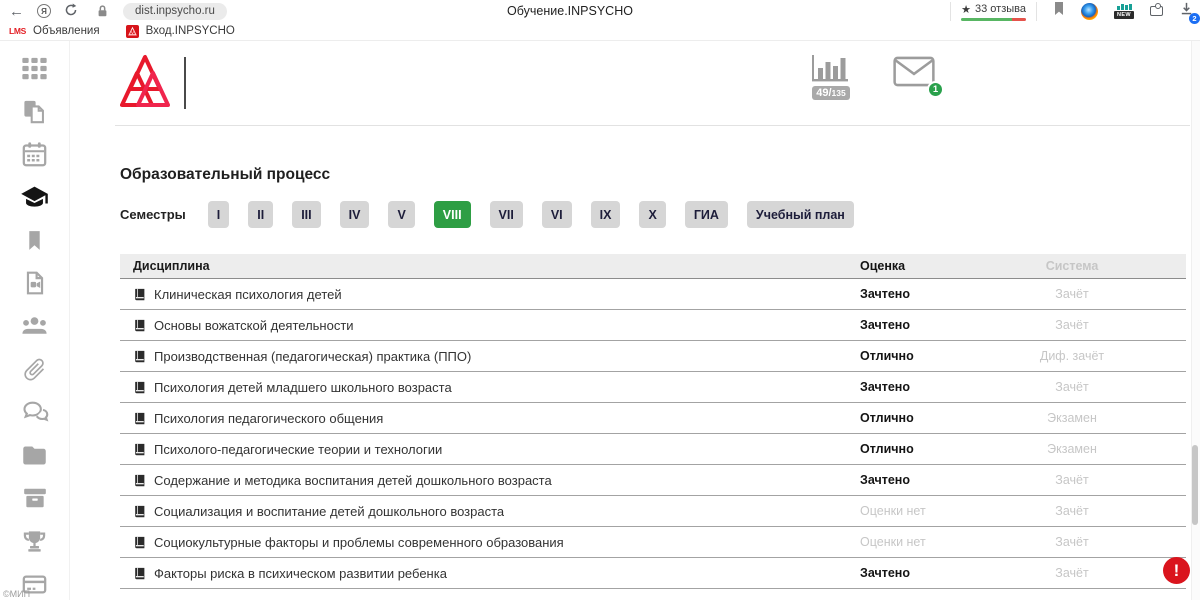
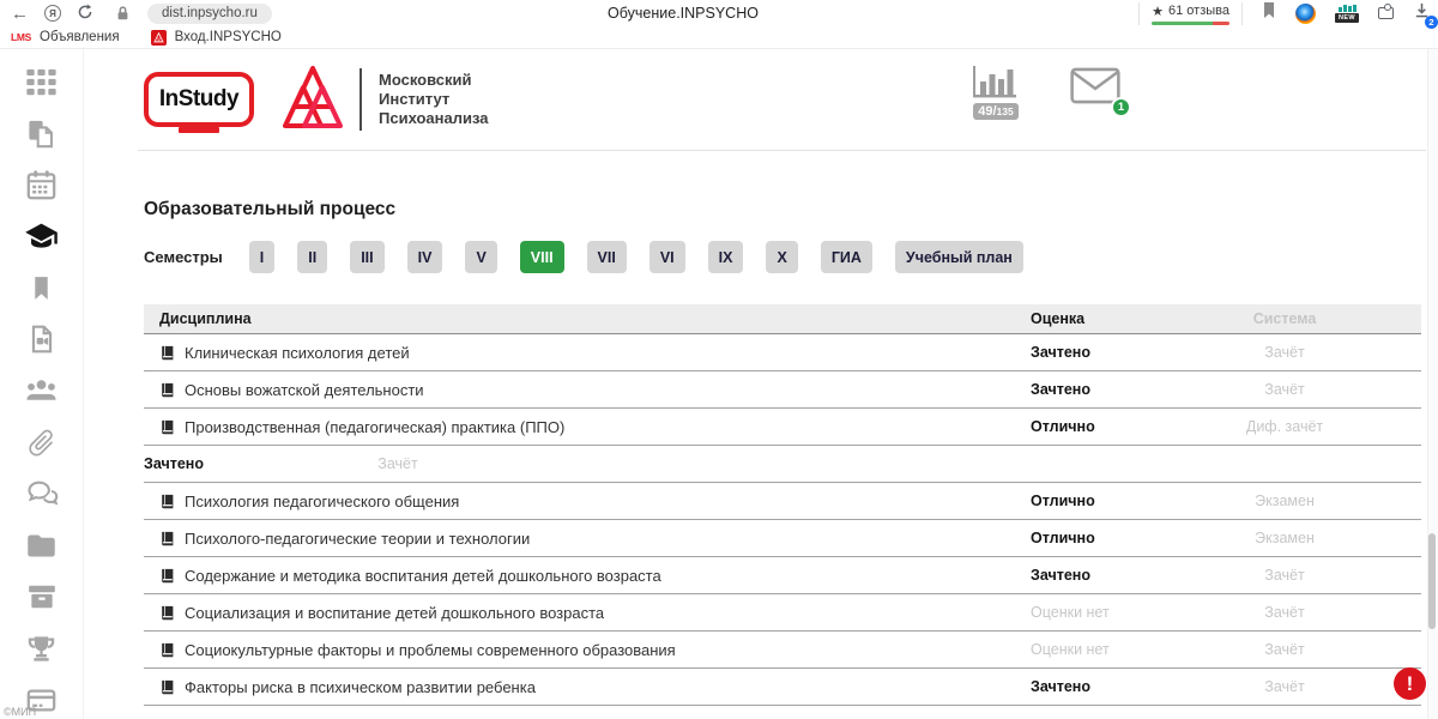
  ←
  Я
  dist.inpsycho.ru
  Обучение.INPSYCHO
  ★
- 33 отзыва
+ 61 отзыва
  2
  LMS
  Объявления
  Вход.INPSYCHO
  ©МИП
+ InStudy
+ Московский
+ Институт
+ Психоанализа
  49/
  135
  1
  Образовательный процесс
  Семестры
  I
  II
  III
  IV
  V
  VIII
  VII
  VI
  IX
  X
  ГИА
  Учебный план
  Дисциплина
  Оценка
  Система
  Клиническая психология детей
  Зачтено
  Зачёт
  Основы вожатской деятельности
  Зачтено
  Зачёт
  Производственная (педагогическая) практика (ППО)
  Отлично
  Диф. зачёт
- Психология детей младшего школьного возраста
  Зачтено
  Зачёт
  Психология педагогического общения
  Отлично
  Экзамен
  Психолого-педагогические теории и технологии
  Отлично
  Экзамен
  Содержание и методика воспитания детей дошкольного возраста
  Зачтено
  Зачёт
  Социализация и воспитание детей дошкольного возраста
  Оценки нет
  Зачёт
  Социокультурные факторы и проблемы современного образования
  Оценки нет
  Зачёт
  Факторы риска в психическом развитии ребенка
  Зачтено
  Зачёт
  !
